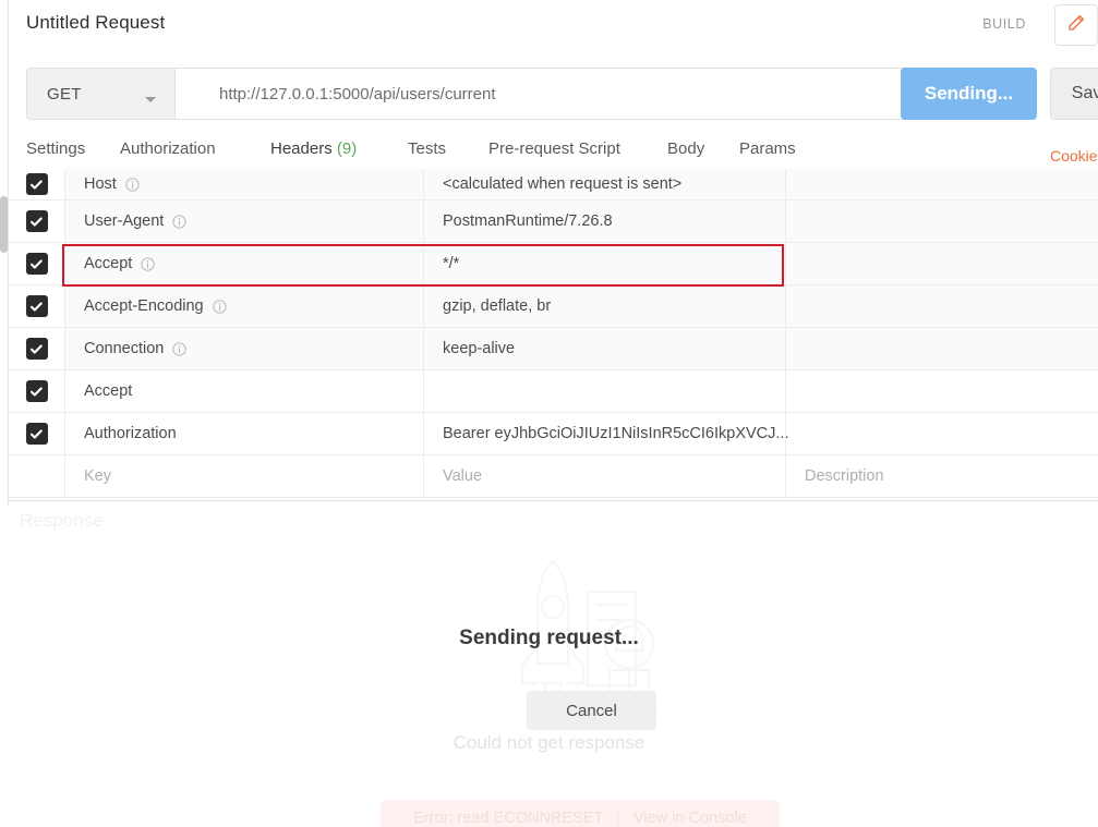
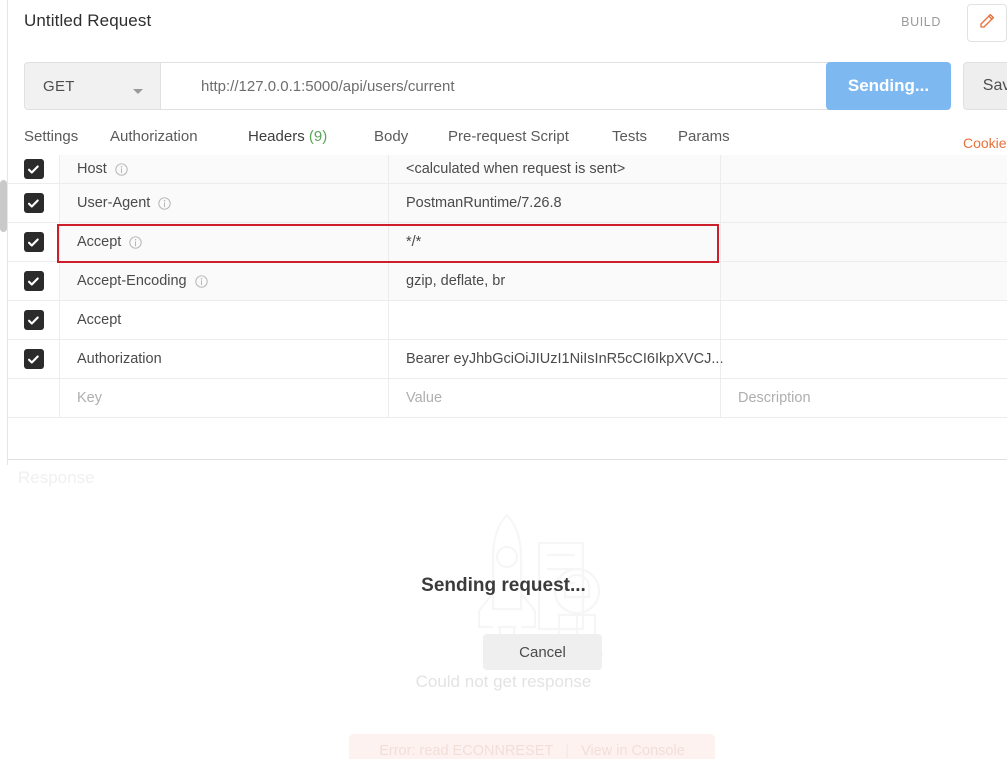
  Untitled Request
  BUILD
  GET
  http://127.0.0.1:5000/api/users/current
  Sending...
  Sav
  Cookie
  Settings
  Authorization
  Headers (9)
- Tests
+ Body
  Pre-request Script
- Body
+ Tests
  Params
  Host
  <calculated when request is sent>
  User-Agent
  PostmanRuntime/7.26.8
  Accept
  */*
  Accept-Encoding
  gzip, deflate, br
- Connection
- keep-alive
  Accept
  Authorization
  Bearer eyJhbGciOiJIUzI1NiIsInR5cCI6IkpXVCJ...
  Key
  Value
  Description
  Sending request...
  Cancel
  Could not get response
